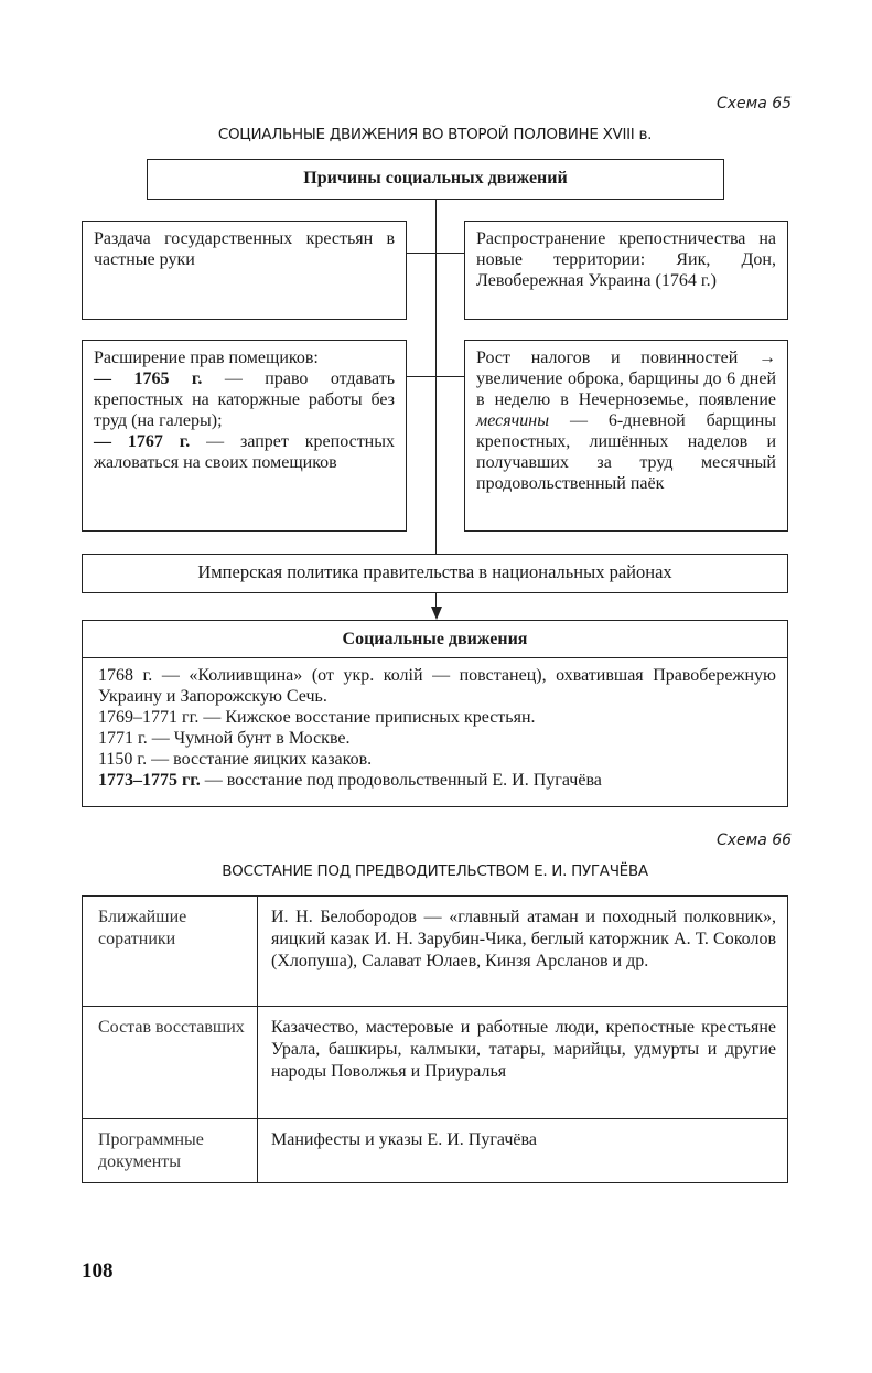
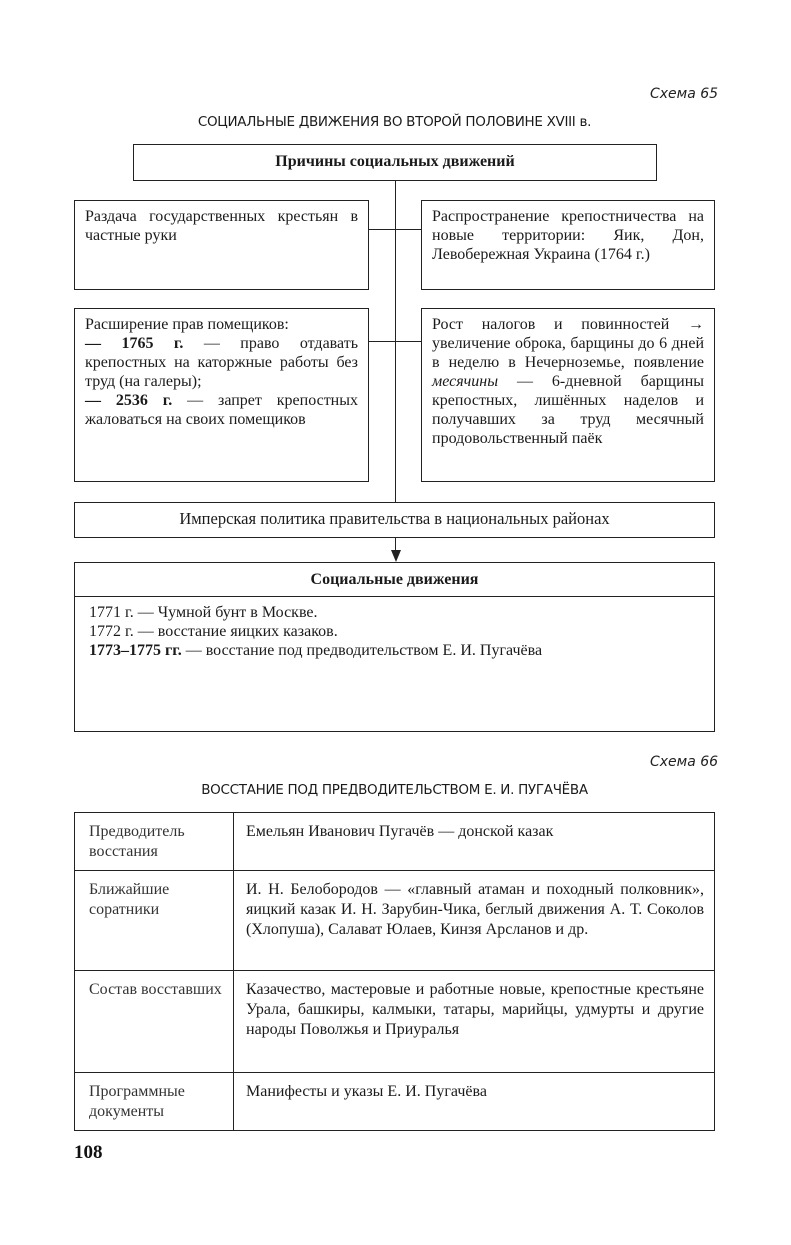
  Схема 65
  СОЦИАЛЬНЫЕ ДВИЖЕНИЯ ВО ВТОРОЙ ПОЛОВИНЕ XVIII в.
  Причины социальных движений
  Раздача государственных крестьян в частные руки
  Распространение крепостничества на новые территории: Яик, Дон, Левобережная Украина (1764 г.)
  Расширение прав помещиков:
  — 1765 г. — право отдавать крепостных на каторжные работы без труд (на галеры);
- — 1767 г. — запрет крепостных жаловаться на своих помещиков
+ — 2536 г. — запрет крепостных жаловаться на своих помещиков
  Рост налогов и повинностей → увеличение оброка, барщины до 6 дней в неделю в Нечерноземье, появление месячины — 6-дневной барщины крепостных, лишённых наделов и получавших за труд месячный продовольственный паёк
  Имперская политика правительства в национальных районах
  Социальные движения
- 1768 г. — «Колиивщина» (от укр. колій — повстанец), охватившая Правобережную Украину и Запорожскую Сечь.
- 1769–1771 гг. — Кижское восстание приписных крестьян.
  1771 г. — Чумной бунт в Москве.
- 1150 г. — восстание яицких казаков.
+ 1772 г. — восстание яицких казаков.
- 1773–1775 гг. — восстание под продовольственный Е. И. Пугачёва
+ 1773–1775 гг. — восстание под предводительством Е. И. Пугачёва
  Схема 66
  ВОССТАНИЕ ПОД ПРЕДВОДИТЕЛЬСТВОМ Е. И. ПУГАЧЁВА
+ Предводитель восстания	Емельян Иванович Пугачёв — донской казак
- Ближайшие соратники	И. Н. Белобородов — «главный атаман и походный полковник», яицкий казак И. Н. Зарубин-Чика, беглый каторжник А. Т. Соколов (Хлопуша), Салават Юлаев, Кинзя Арсланов и др.
+ Ближайшие соратники	И. Н. Белобородов — «главный атаман и походный полковник», яицкий казак И. Н. Зарубин-Чика, беглый движения А. Т. Соколов (Хлопуша), Салават Юлаев, Кинзя Арсланов и др.
- Состав восставших	Казачество, мастеровые и работные люди, крепостные крестьяне Урала, башкиры, калмыки, татары, марийцы, удмурты и другие народы Поволжья и Приуралья
+ Состав восставших	Казачество, мастеровые и работные новые, крепостные крестьяне Урала, башкиры, калмыки, татары, марийцы, удмурты и другие народы Поволжья и Приуралья
  Программные документы	Манифесты и указы Е. И. Пугачёва
  108
